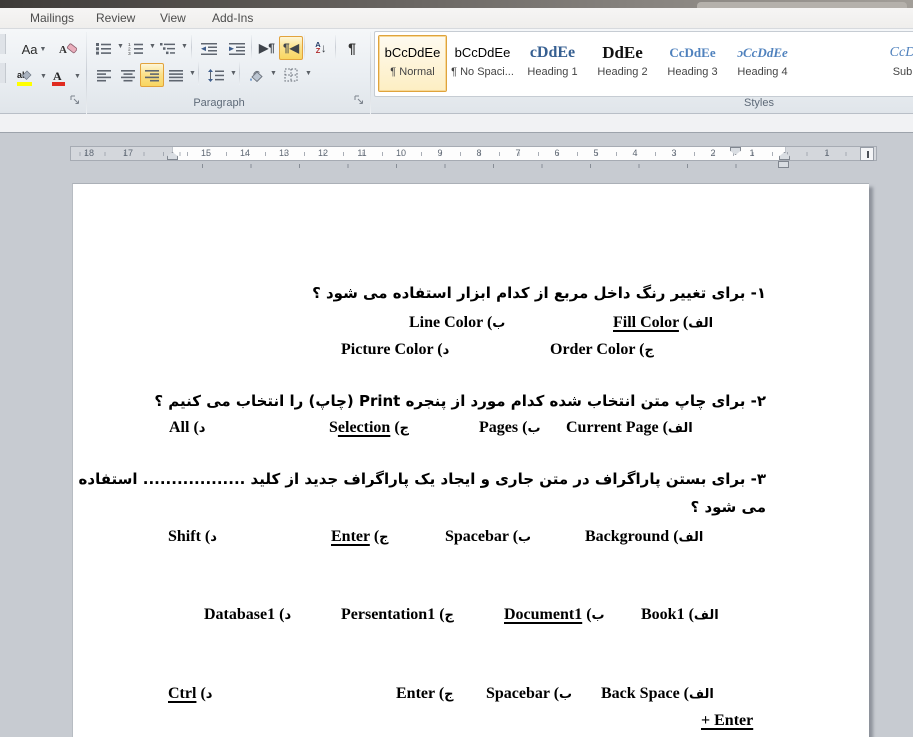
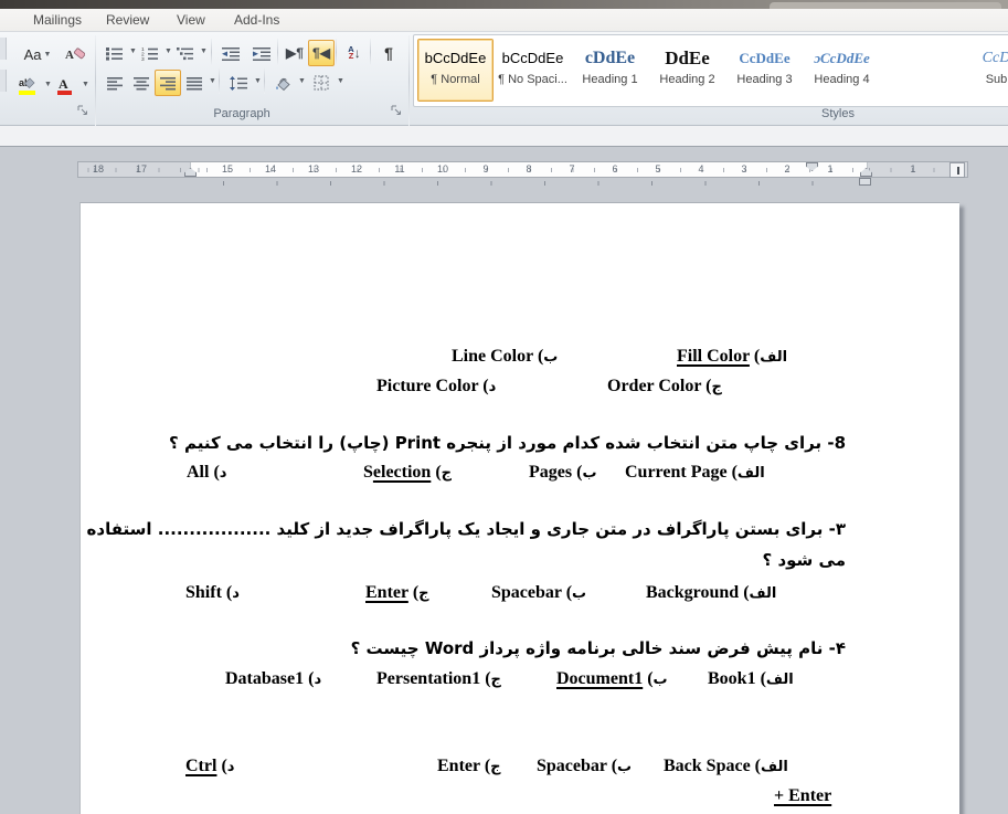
  Mailings
  Review
  View
  Add-Ins
  Aa
  A
  A
  ▶¶
  ¶◀
  A
  Z
  ↓
  ¶
  Paragraph
  bCcDdEe
  ¶ Normal
  bCcDdEe
  ¶ No Spaci...
  cDdEe
  Heading 1
  DdEe
  Heading 2
  CcDdEe
  Heading 3
  ɔCcDdEe
  Heading 4
  CcD
  Sub
  Styles
  18
  17
  15
  14
  13
  12
  11
  10
  9
  8
  7
  6
  5
  4
  3
  2
  1
  1
- ۱- برای تغییر رنگ داخل مربع از کدام ابزار استفاده می شود ؟
  Fill Color ( الف
  Line Color (ب
  Order Color (ج
  Picture Color (د
- ۲- برای چاپ متن انتخاب شده کدام مورد از پنجره Print (چاپ) را انتخاب می کنیم ؟
+ 8- برای چاپ متن انتخاب شده کدام مورد از پنجره Print (چاپ) را انتخاب می کنیم ؟
  Current Page ( الف
  Pages (ب
  Selection (ج
  All (د
  ۳- برای بستن پاراگراف در متن جاری و ایجاد یک پاراگراف جدید از کلید .................. استفاده
  می شود ؟
  Background ( الف
  Spacebar (ب
  Enter (ج
  Shift (د
+ ۴- نام پیش فرض سند خالی برنامه واژه پرداز Word چیست ؟
  Book1 ( الف
  Document1 (ب
  Persentation1 (ج
  Database1 (د
  Back Space ( الف
  Spacebar (ب
  Enter (ج
  Ctrl (د
  + Enter
